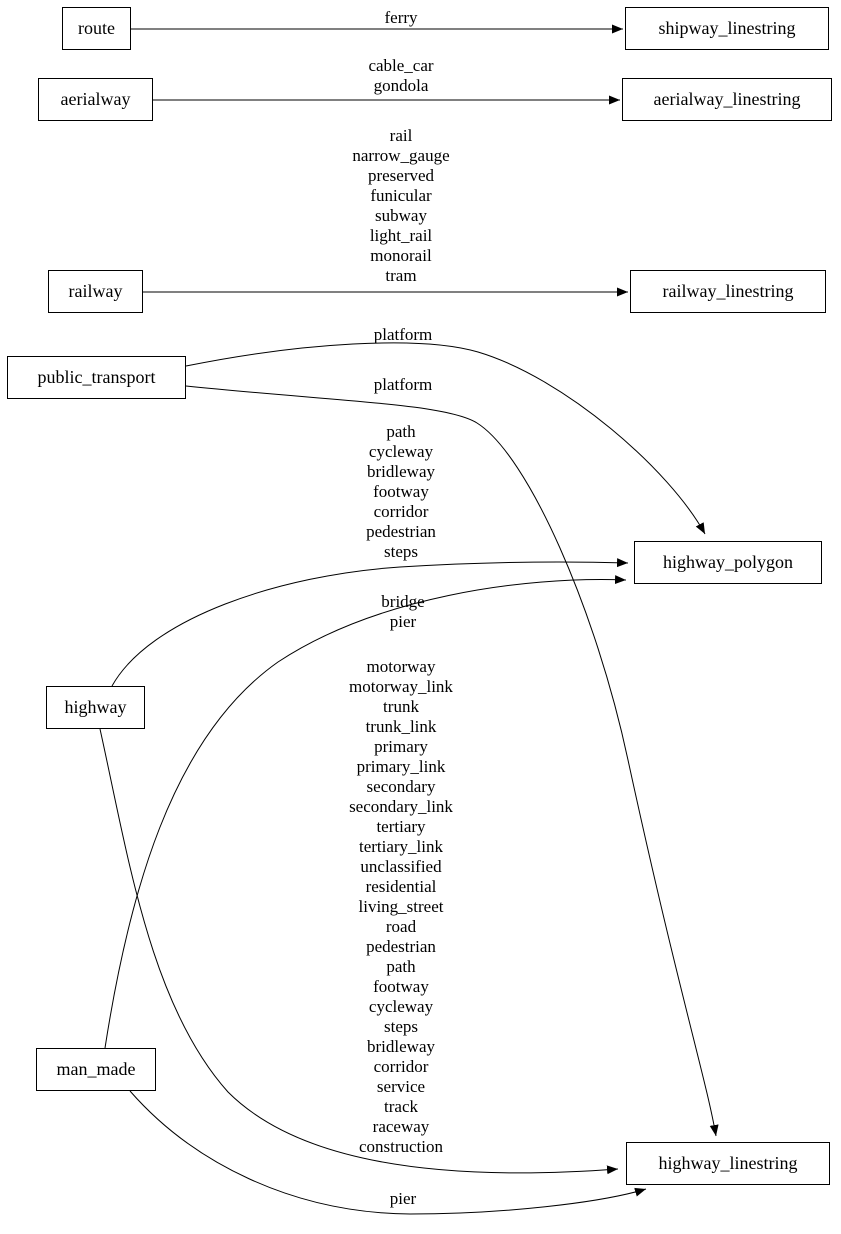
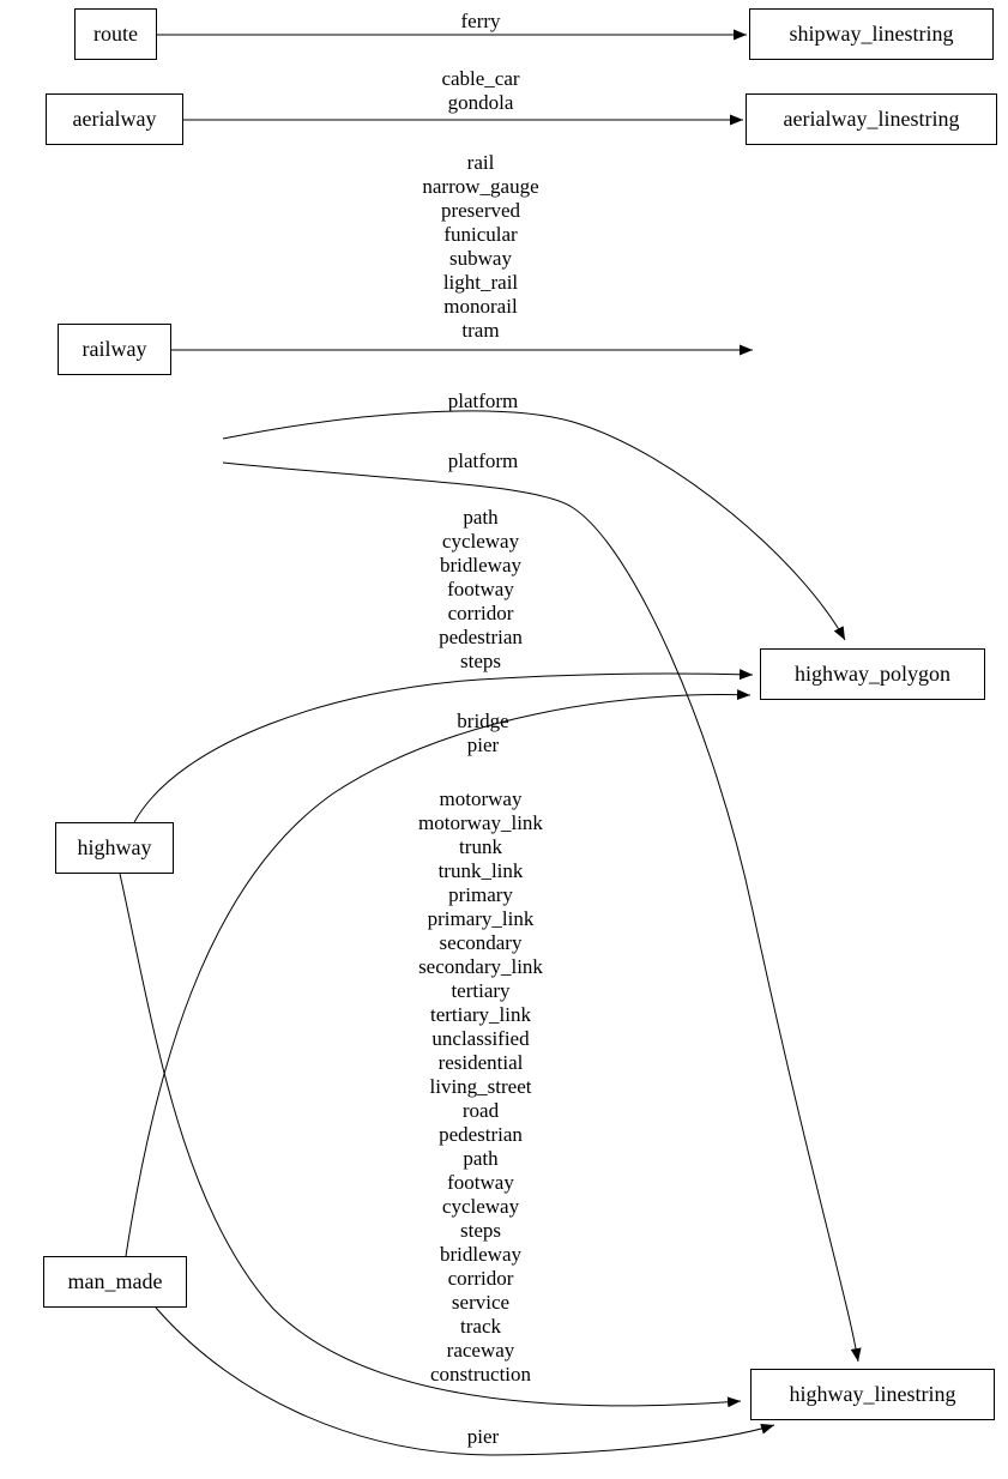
  route
  shipway_linestring
  aerialway
  aerialway_linestring
  railway
- railway_linestring
- public_transport
  highway_polygon
  highway
  man_made
  highway_linestring
  ferry
  cable_car
  gondola
  rail
  narrow_gauge
  preserved
  funicular
  subway
  light_rail
  monorail
  tram
  platform
  platform
  path
  cycleway
  bridleway
  footway
  corridor
  pedestrian
  steps
  bridge
  pier
  motorway
  motorway_link
  trunk
  trunk_link
  primary
  primary_link
  secondary
  secondary_link
  tertiary
  tertiary_link
  unclassified
  residential
  living_street
  road
  pedestrian
  path
  footway
  cycleway
  steps
  bridleway
  corridor
  service
  track
  raceway
  construction
  pier
